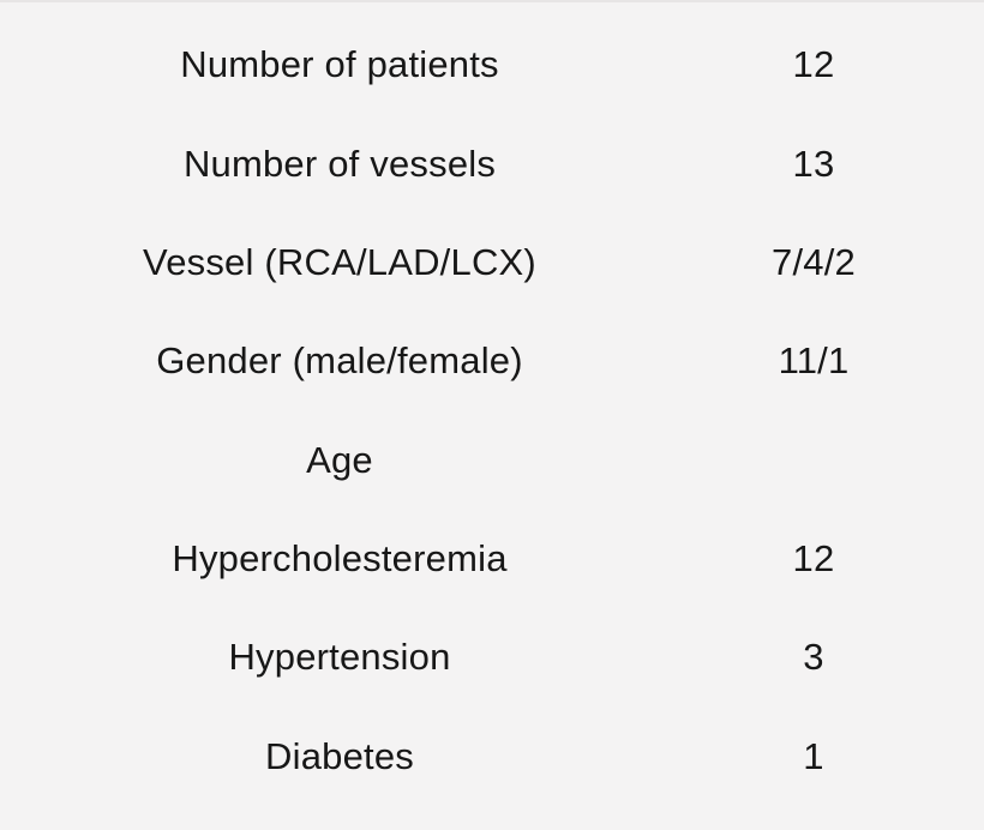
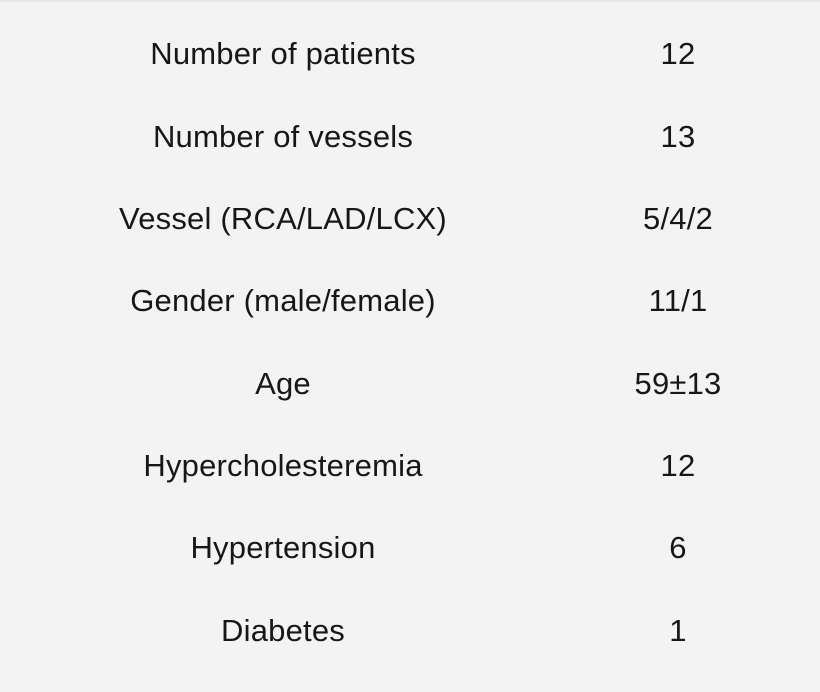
  Number of patients
  12
  Number of vessels
  13
  Vessel (RCA/LAD/LCX)
- 7/4/2
+ 5/4/2
  Gender (male/female)
  11/1
  Age
+ 59±13
  Hypercholesteremia
  12
  Hypertension
- 3
+ 6
  Diabetes
  1
